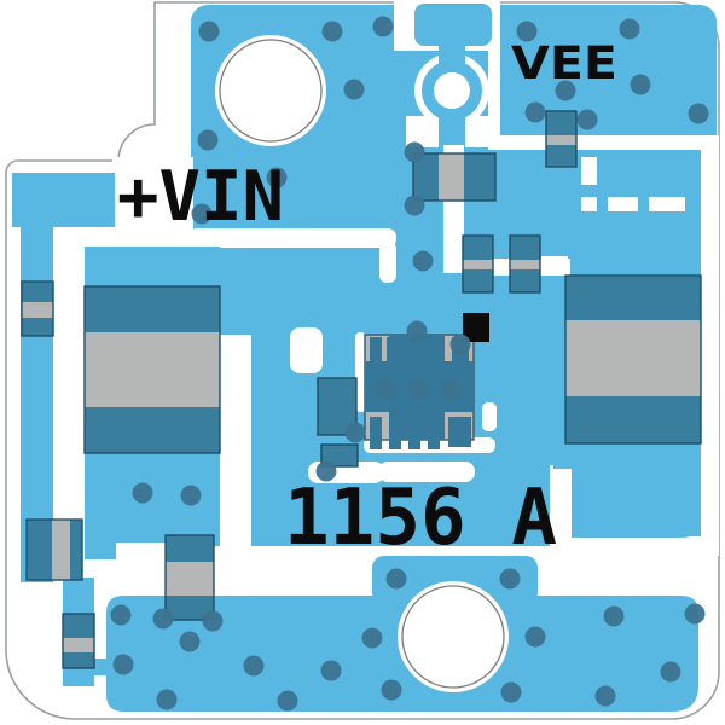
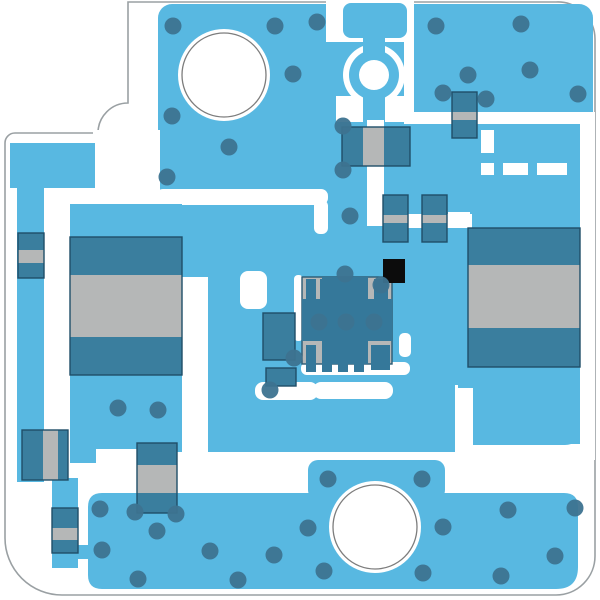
- VEE
- +VIN
- 1156 A
